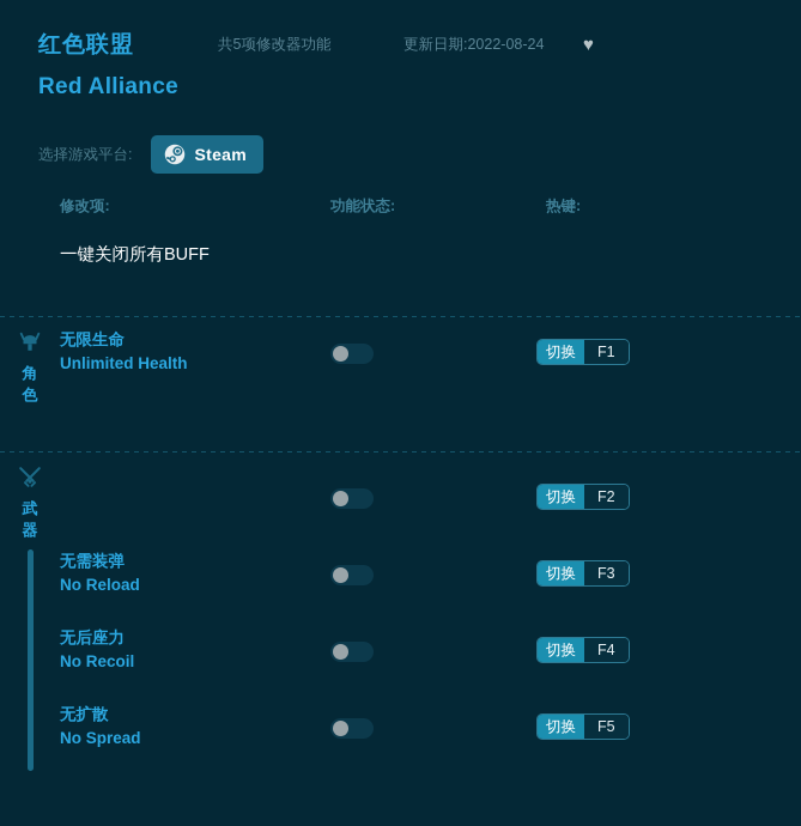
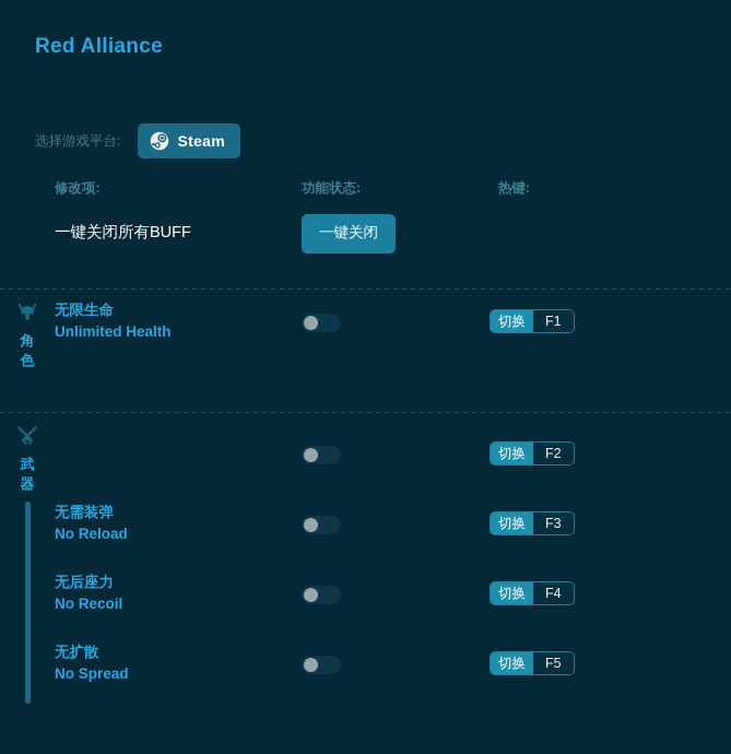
- 红色联盟
- 共5项修改器功能
- 更新日期:2022-08-24
- ♥
  Red Alliance
  选择游戏平台:
  Steam
  修改项:
  功能状态:
  热键:
  一键关闭所有BUFF
+ 一键关闭
  角色
  无限生命
  Unlimited Health
  切换
  F1
  武器
  切换
  F2
  无需装弹
  No Reload
  切换
  F3
  无后座力
  No Recoil
  切换
  F4
  无扩散
  No Spread
  切换
  F5
